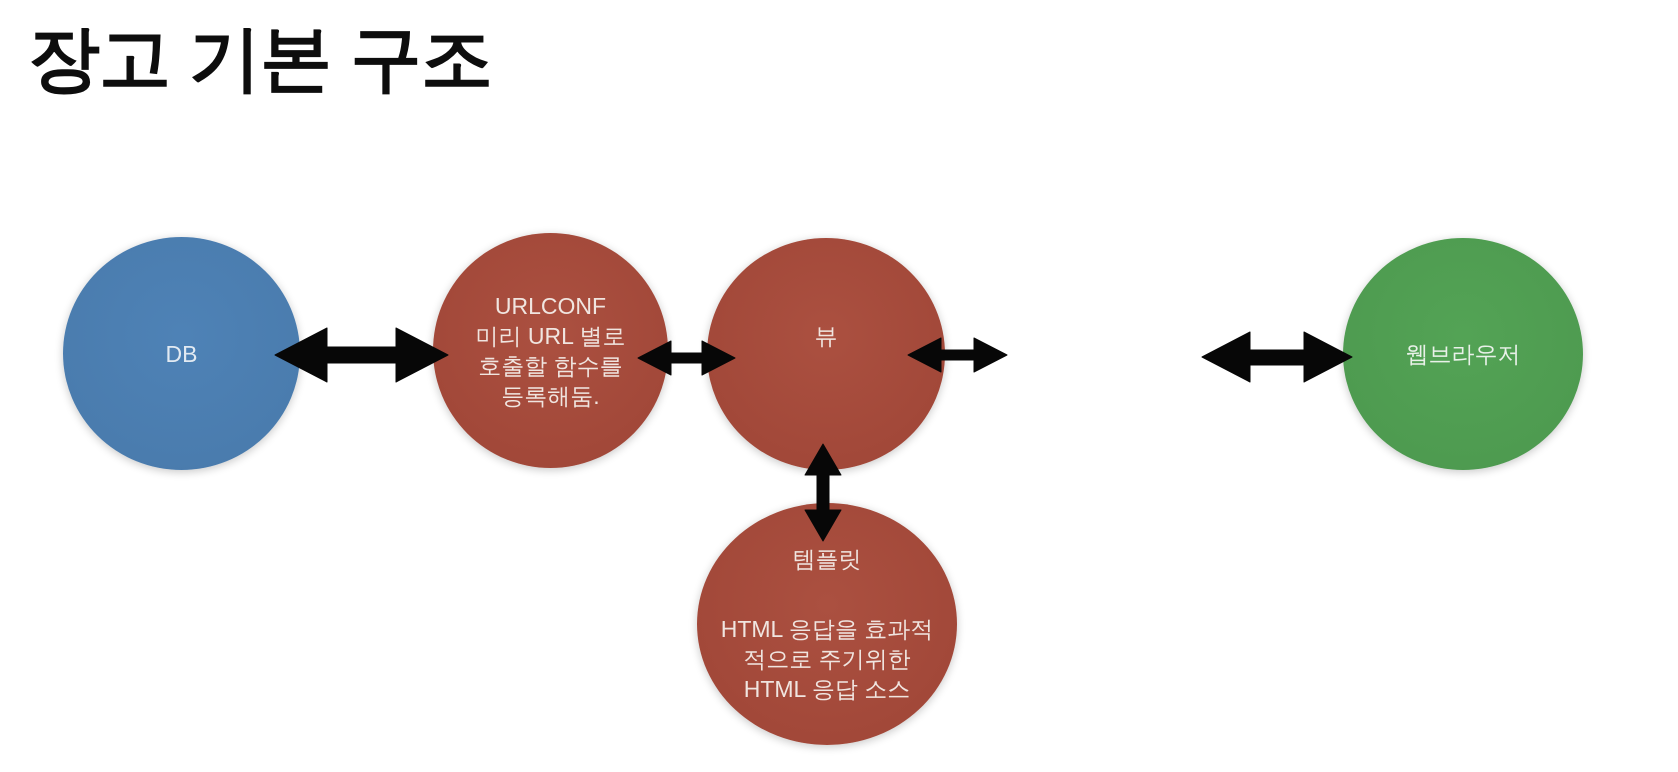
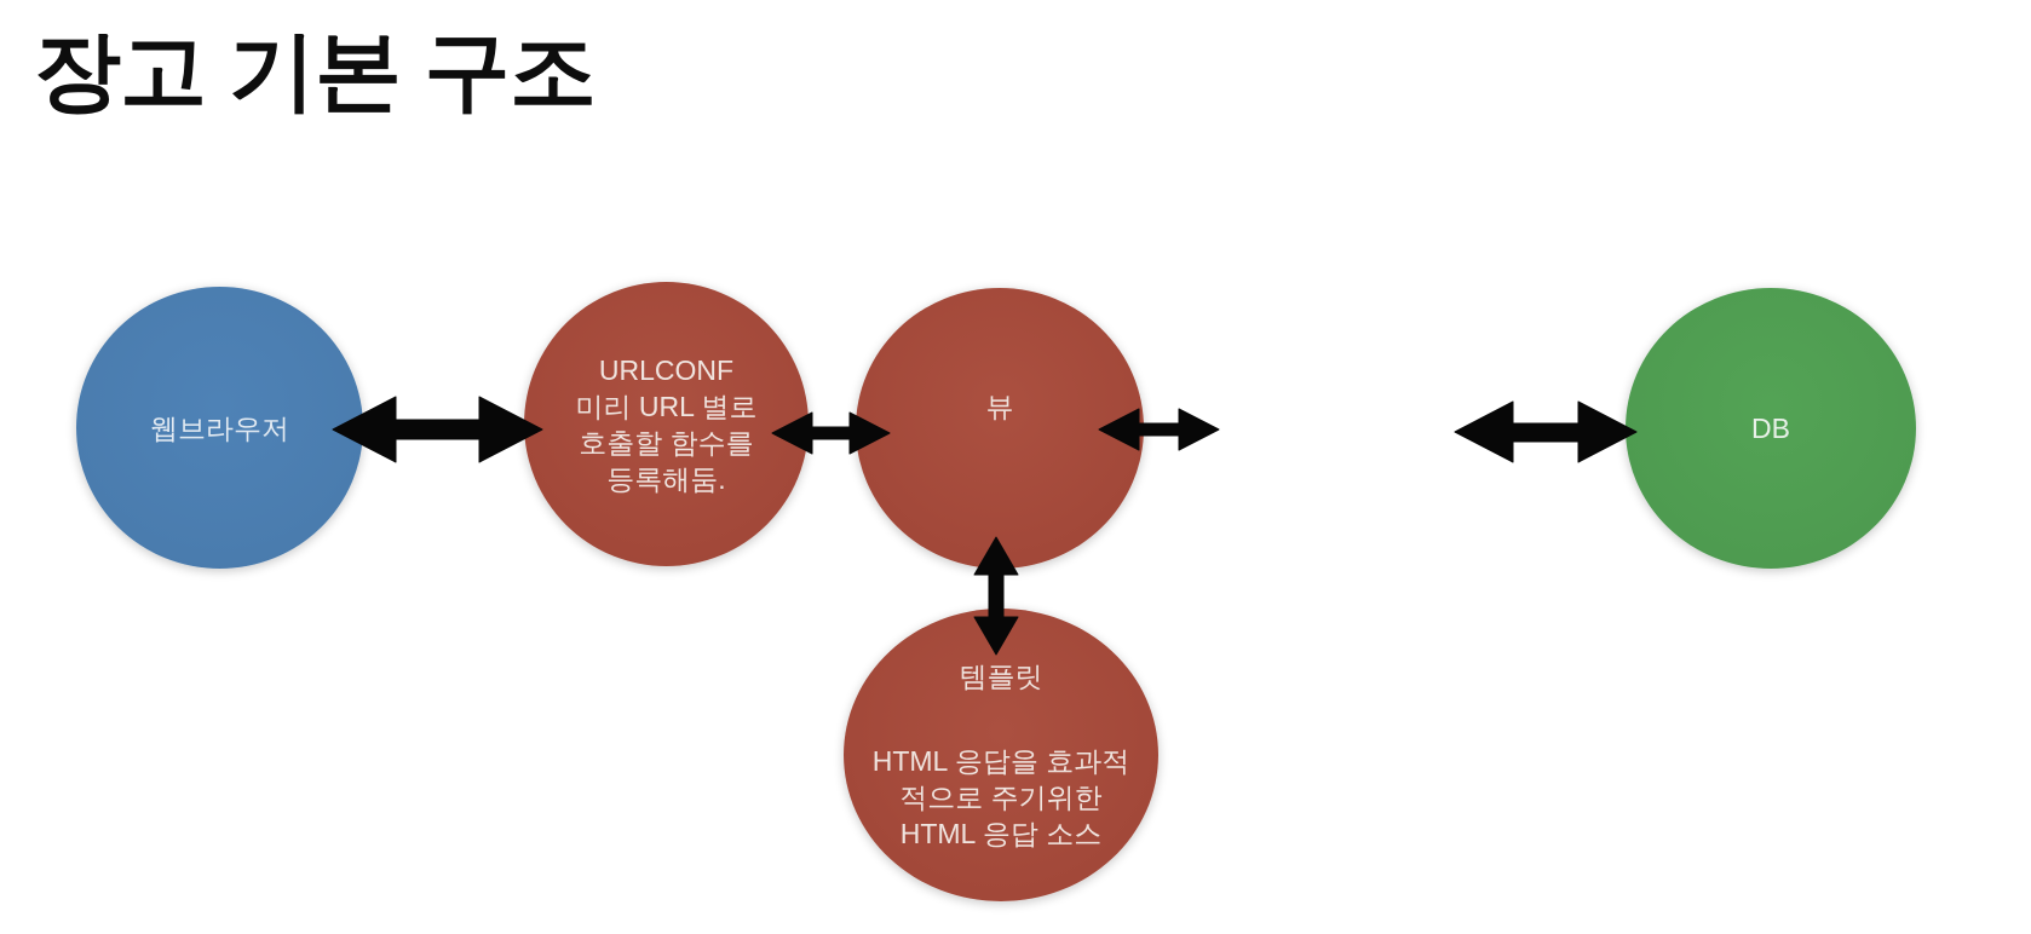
  장고 기본 구조
- DB
+ 웹브라우저
  URLCONF
  미리 URL 별로
  호출할 함수를
  등록해둠.
  뷰
- 웹브라우저
+ DB
  템플릿
  HTML 응답을 효과적
  적으로 주기위한
  HTML 응답 소스
